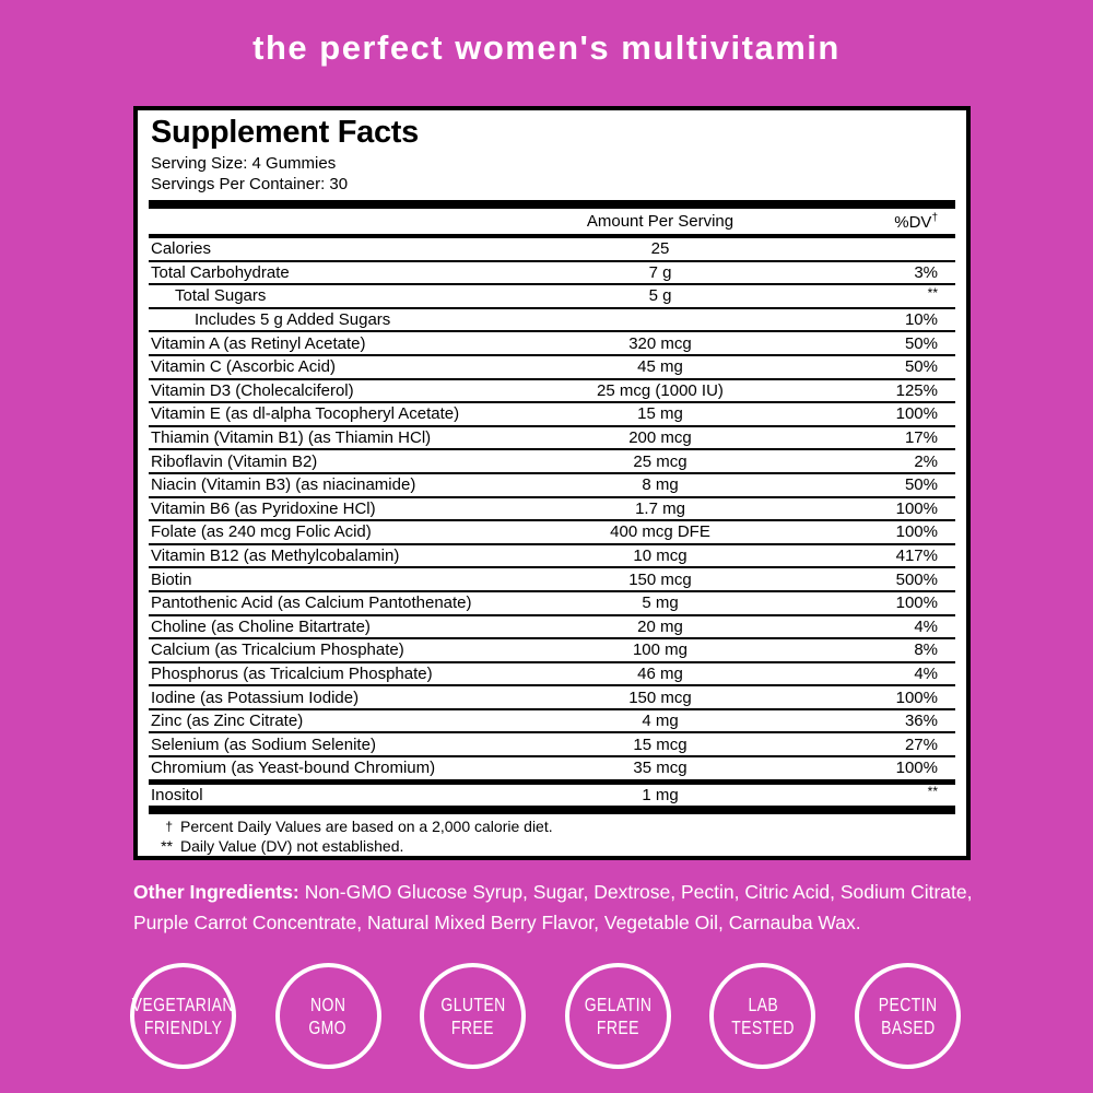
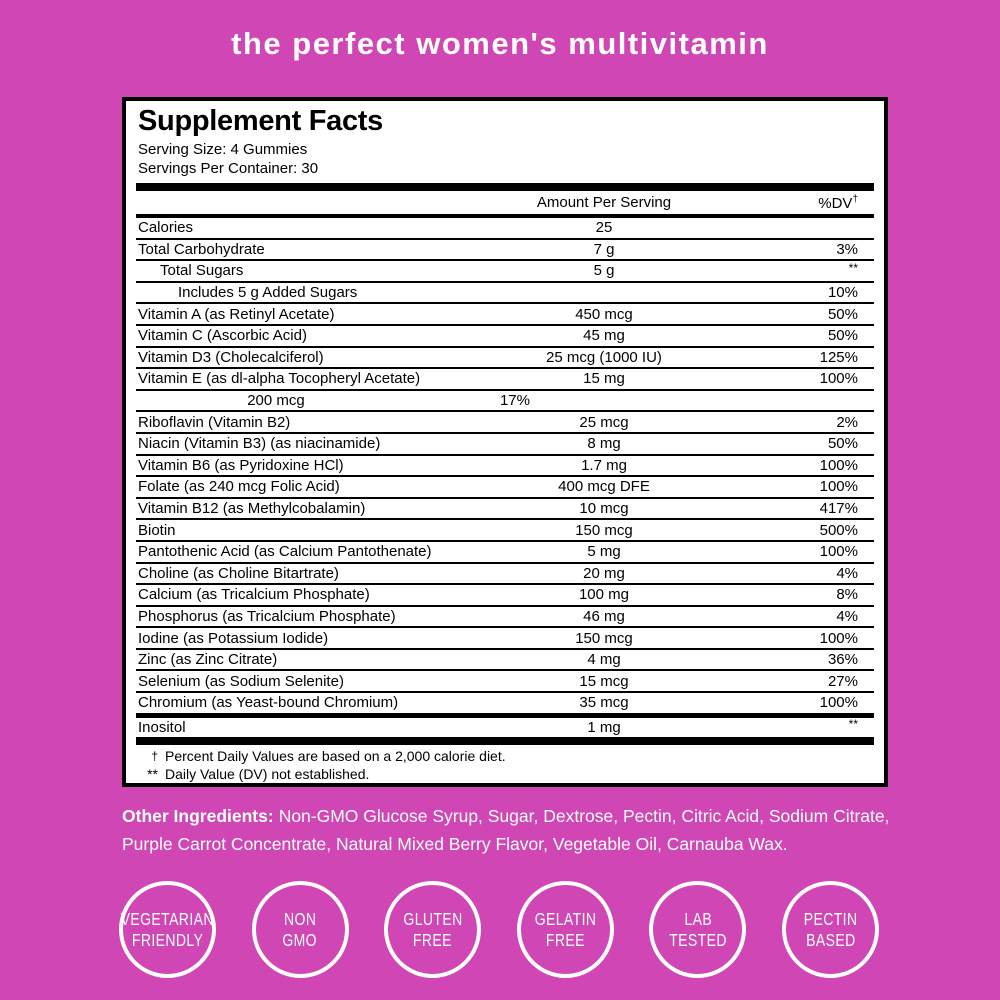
  the perfect women's multivitamin
  Supplement Facts
  Serving Size: 4 Gummies
  Servings Per Container: 30
  Amount Per Serving
  %DV†
  Calories
  25
  Total Carbohydrate
  7 g
  3%
  Total Sugars
  5 g
  **
  Includes 5 g Added Sugars
  10%
  Vitamin A (as Retinyl Acetate)
- 320 mcg
+ 450 mcg
  50%
  Vitamin C (Ascorbic Acid)
  45 mg
  50%
  Vitamin D3 (Cholecalciferol)
  25 mcg (1000 IU)
  125%
  Vitamin E (as dl-alpha Tocopheryl Acetate)
  15 mg
  100%
- Thiamin (Vitamin B1) (as Thiamin HCl)
  200 mcg
  17%
  Riboflavin (Vitamin B2)
  25 mcg
  2%
  Niacin (Vitamin B3) (as niacinamide)
  8 mg
  50%
  Vitamin B6 (as Pyridoxine HCl)
  1.7 mg
  100%
  Folate (as 240 mcg Folic Acid)
  400 mcg DFE
  100%
  Vitamin B12 (as Methylcobalamin)
  10 mcg
  417%
  Biotin
  150 mcg
  500%
  Pantothenic Acid (as Calcium Pantothenate)
  5 mg
  100%
  Choline (as Choline Bitartrate)
  20 mg
  4%
  Calcium (as Tricalcium Phosphate)
  100 mg
  8%
  Phosphorus (as Tricalcium Phosphate)
  46 mg
  4%
  Iodine (as Potassium Iodide)
  150 mcg
  100%
  Zinc (as Zinc Citrate)
  4 mg
  36%
  Selenium (as Sodium Selenite)
  15 mcg
  27%
  Chromium (as Yeast-bound Chromium)
  35 mcg
  100%
  Inositol
  1 mg
  **
  †
  Percent Daily Values are based on a 2,000 calorie diet.
  **
  Daily Value (DV) not established.
  Other Ingredients: Non-GMO Glucose Syrup, Sugar, Dextrose, Pectin, Citric Acid, Sodium Citrate, Purple Carrot Concentrate, Natural Mixed Berry Flavor, Vegetable Oil, Carnauba Wax.
  VEGETARIAN
  FRIENDLY
  NON
  GMO
  GLUTEN
  FREE
  GELATIN
  FREE
  LAB
  TESTED
  PECTIN
  BASED
